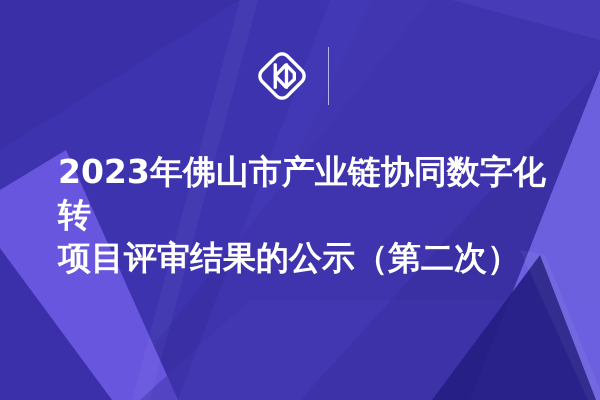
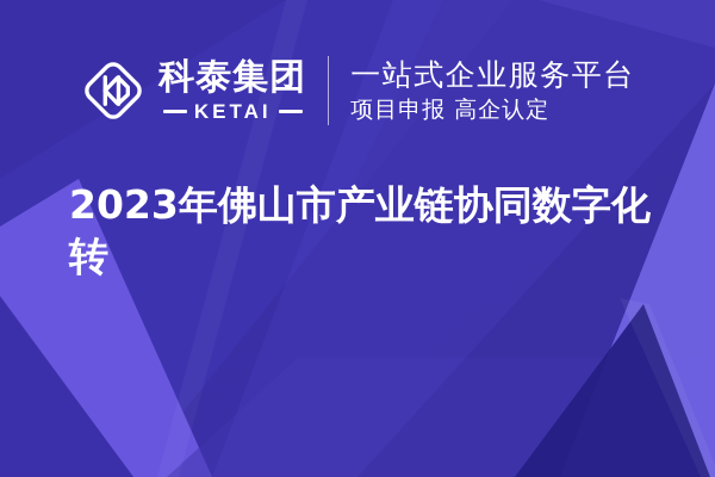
+ 科泰集团
+ KETAI
+ 一站式企业服务平台
+ 项目申报 高企认定
  2023年佛山市产业链协同数字化转
- 项目评审结果的公示（第二次）
